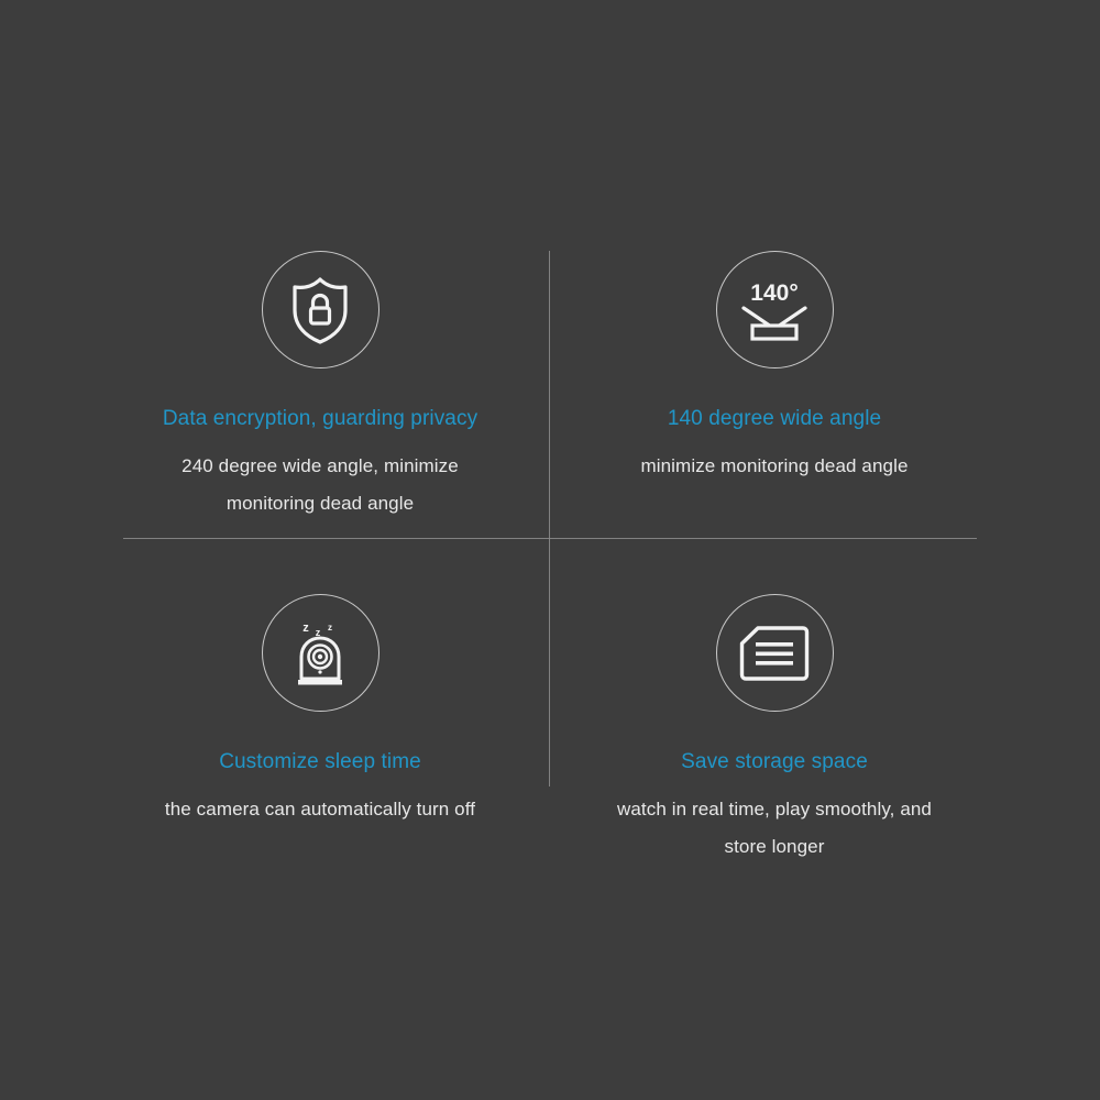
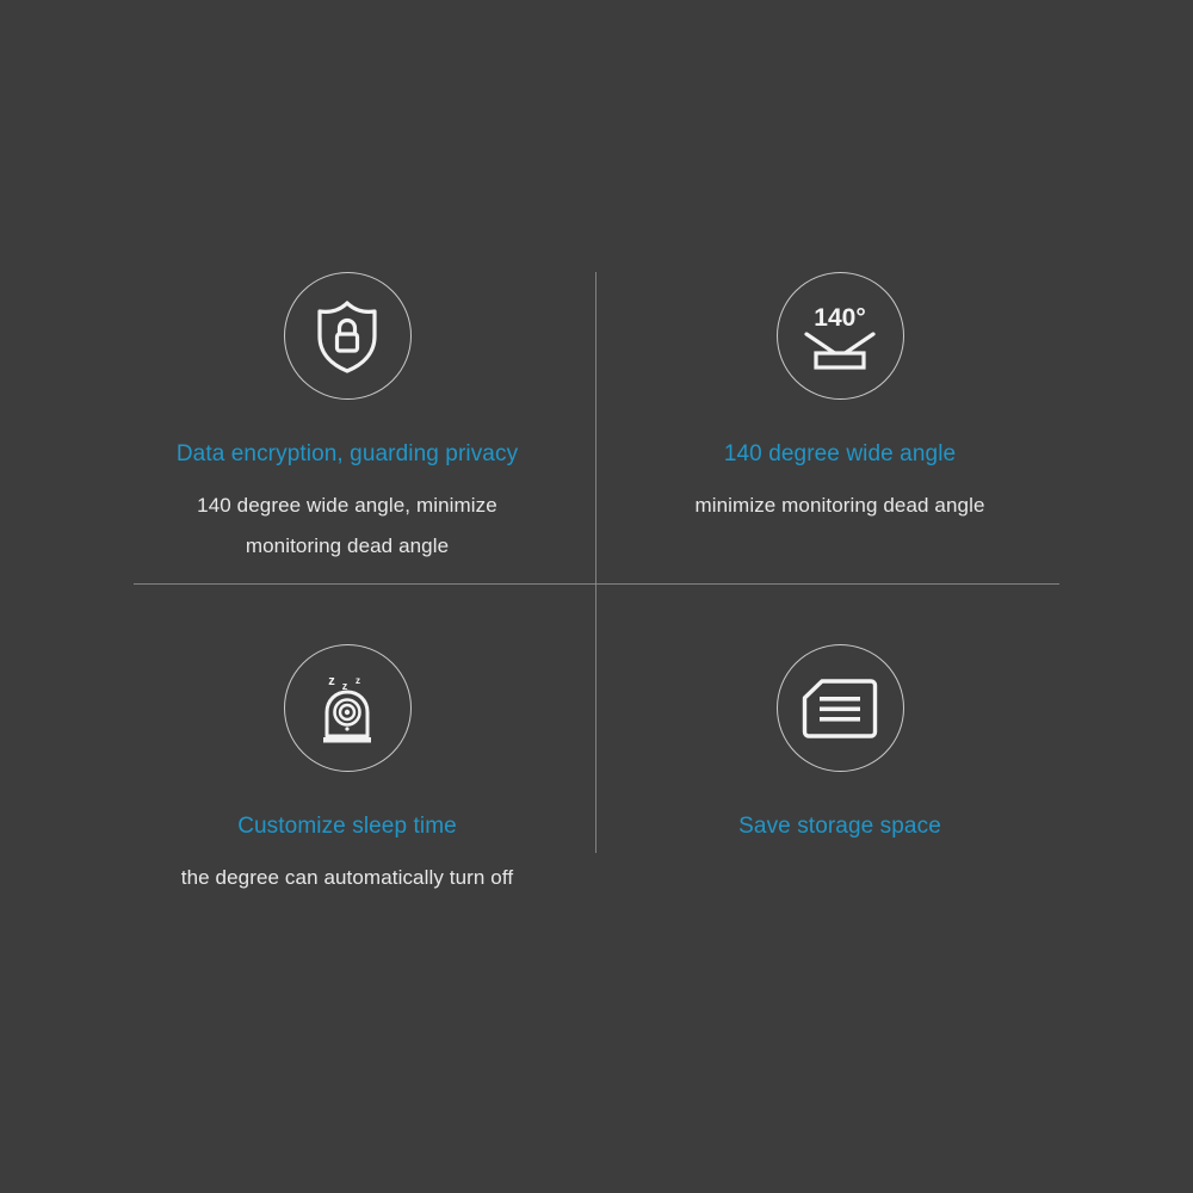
  Data encryption, guarding privacy
- 240 degree wide angle, minimize monitoring dead angle
+ 140 degree wide angle, minimize monitoring dead angle
  140°
  140 degree wide angle
  minimize monitoring dead angle
  z
  z
  z
  Customize sleep time
- the camera can automatically turn off
+ the degree can automatically turn off
  Save storage space
- watch in real time, play smoothly, and store longer
